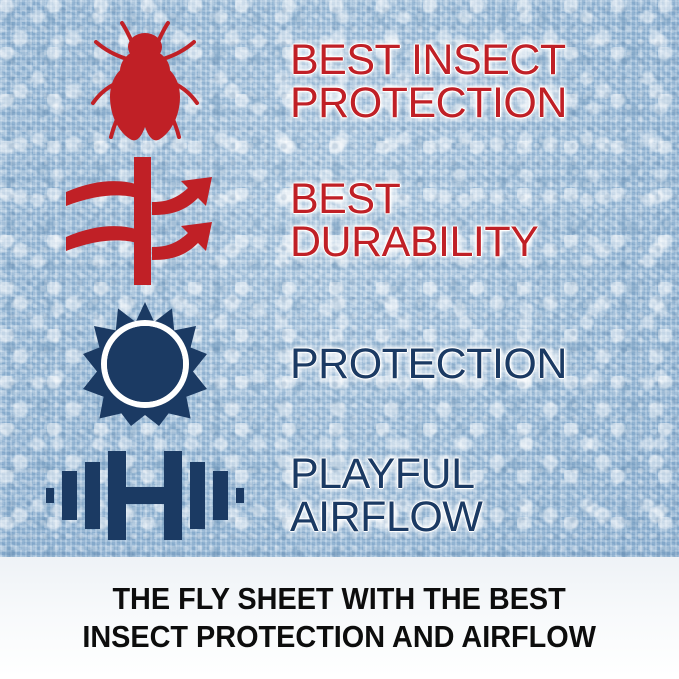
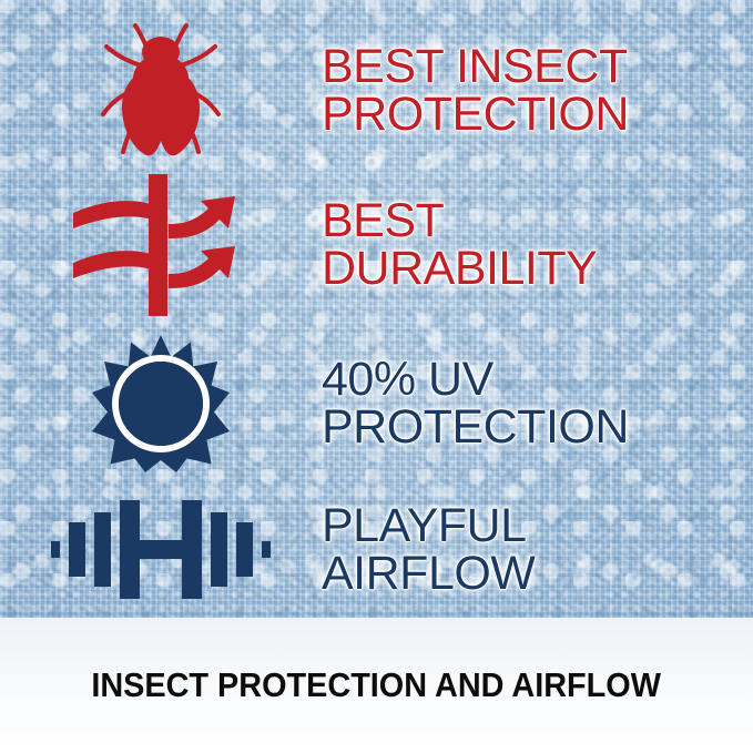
  BEST INSECT
  PROTECTION
  BEST
  DURABILITY
+ 40% UV
  PROTECTION
  PLAYFUL
  AIRFLOW
- THE FLY SHEET WITH THE BEST
  INSECT PROTECTION AND AIRFLOW
